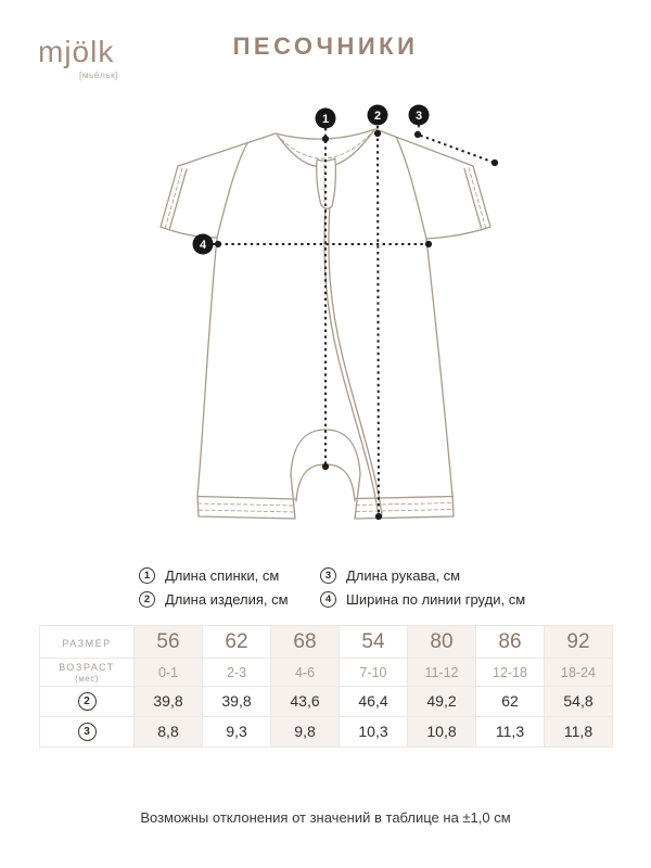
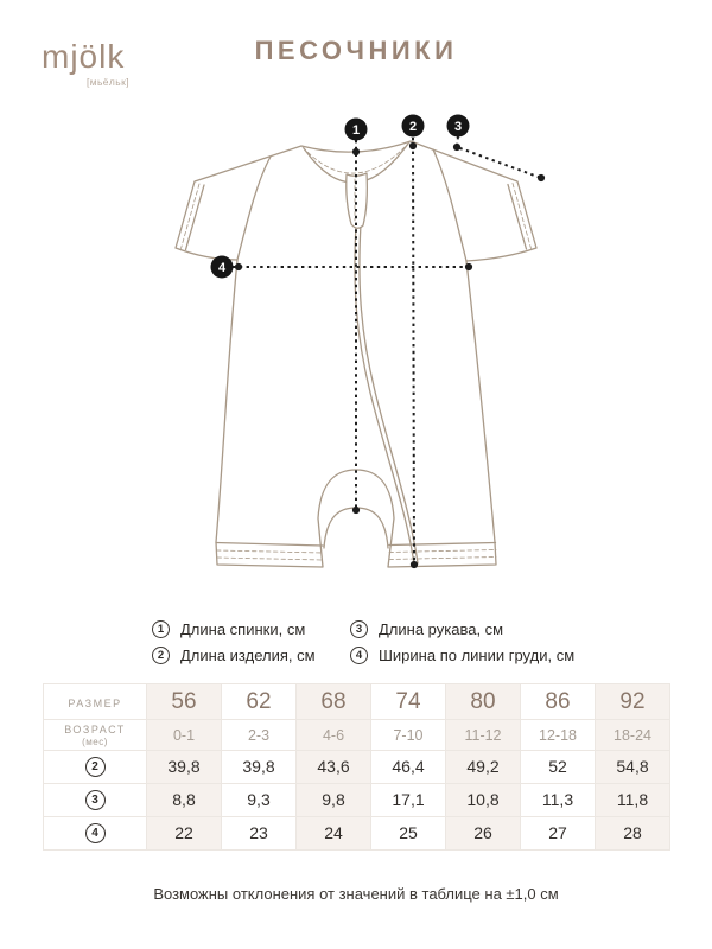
  mjölk
  [мьёльк]
  ПЕСОЧНИКИ
  1
  2
  3
  4
  1
  Длина спинки, см
  2
  Длина изделия, см
  3
  Длина рукава, см
  4
  Ширина по линии груди, см
- РАЗМЕР	56	62	68	54	80	86	92
+ РАЗМЕР	56	62	68	74	80	86	92
  ВОЗРАСТ (мес)	0-1	2-3	4-6	7-10	11-12	12-18	18-24
- 2	39,8	39,8	43,6	46,4	49,2	62	54,8
+ 2	39,8	39,8	43,6	46,4	49,2	52	54,8
- 3	8,8	9,3	9,8	10,3	10,8	11,3	11,8
+ 3	8,8	9,3	9,8	17,1	10,8	11,3	11,8
+ 4	22	23	24	25	26	27	28
  Возможны отклонения от значений в таблице на ±1,0 см
